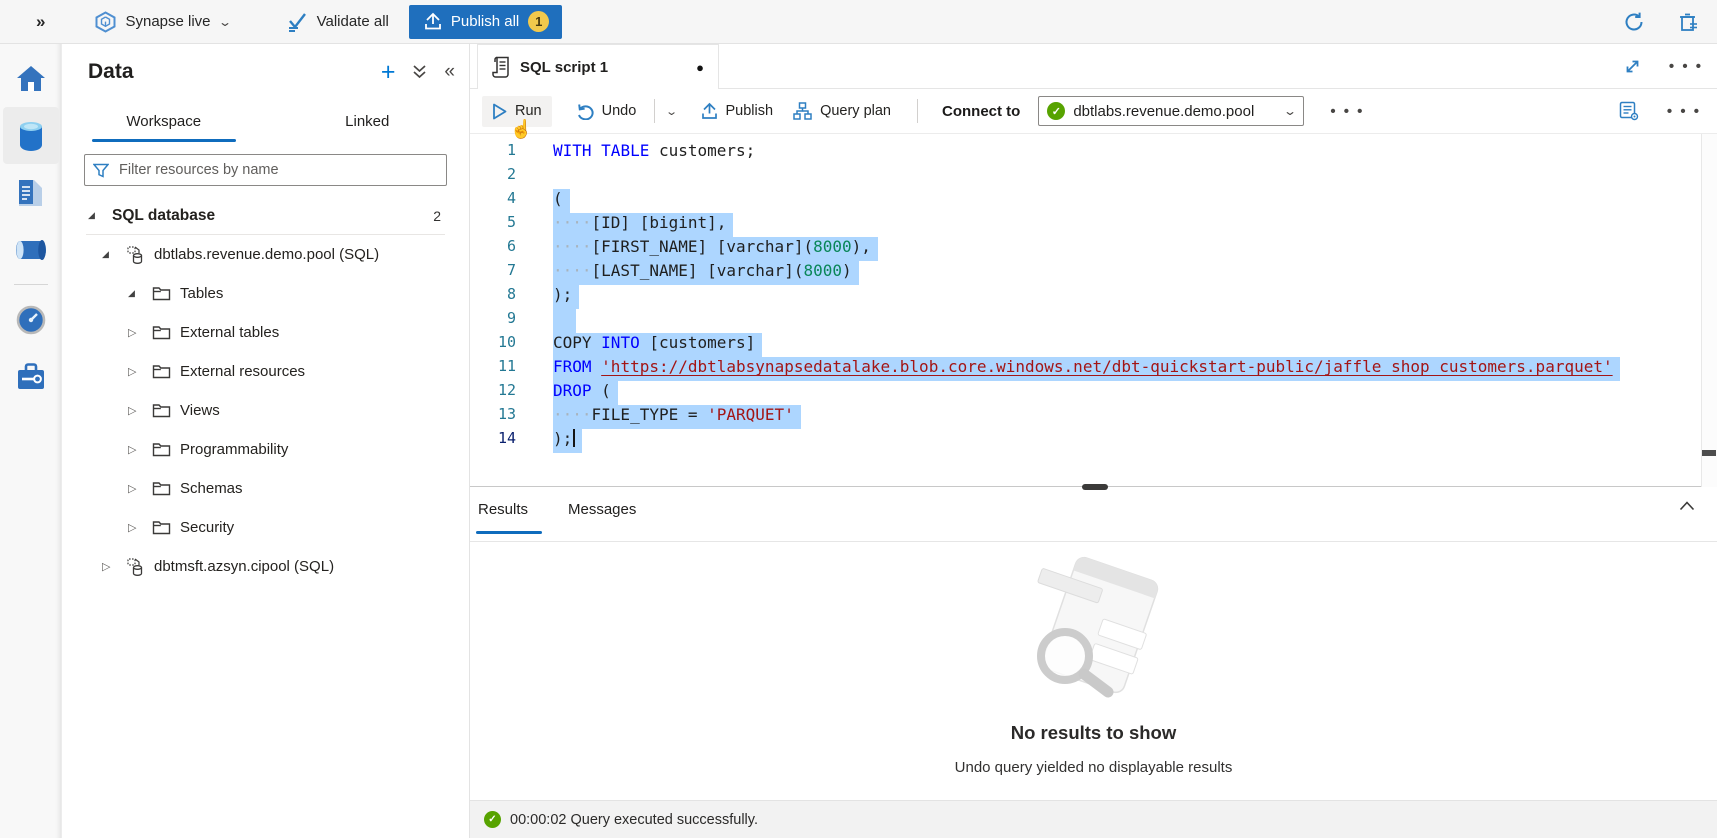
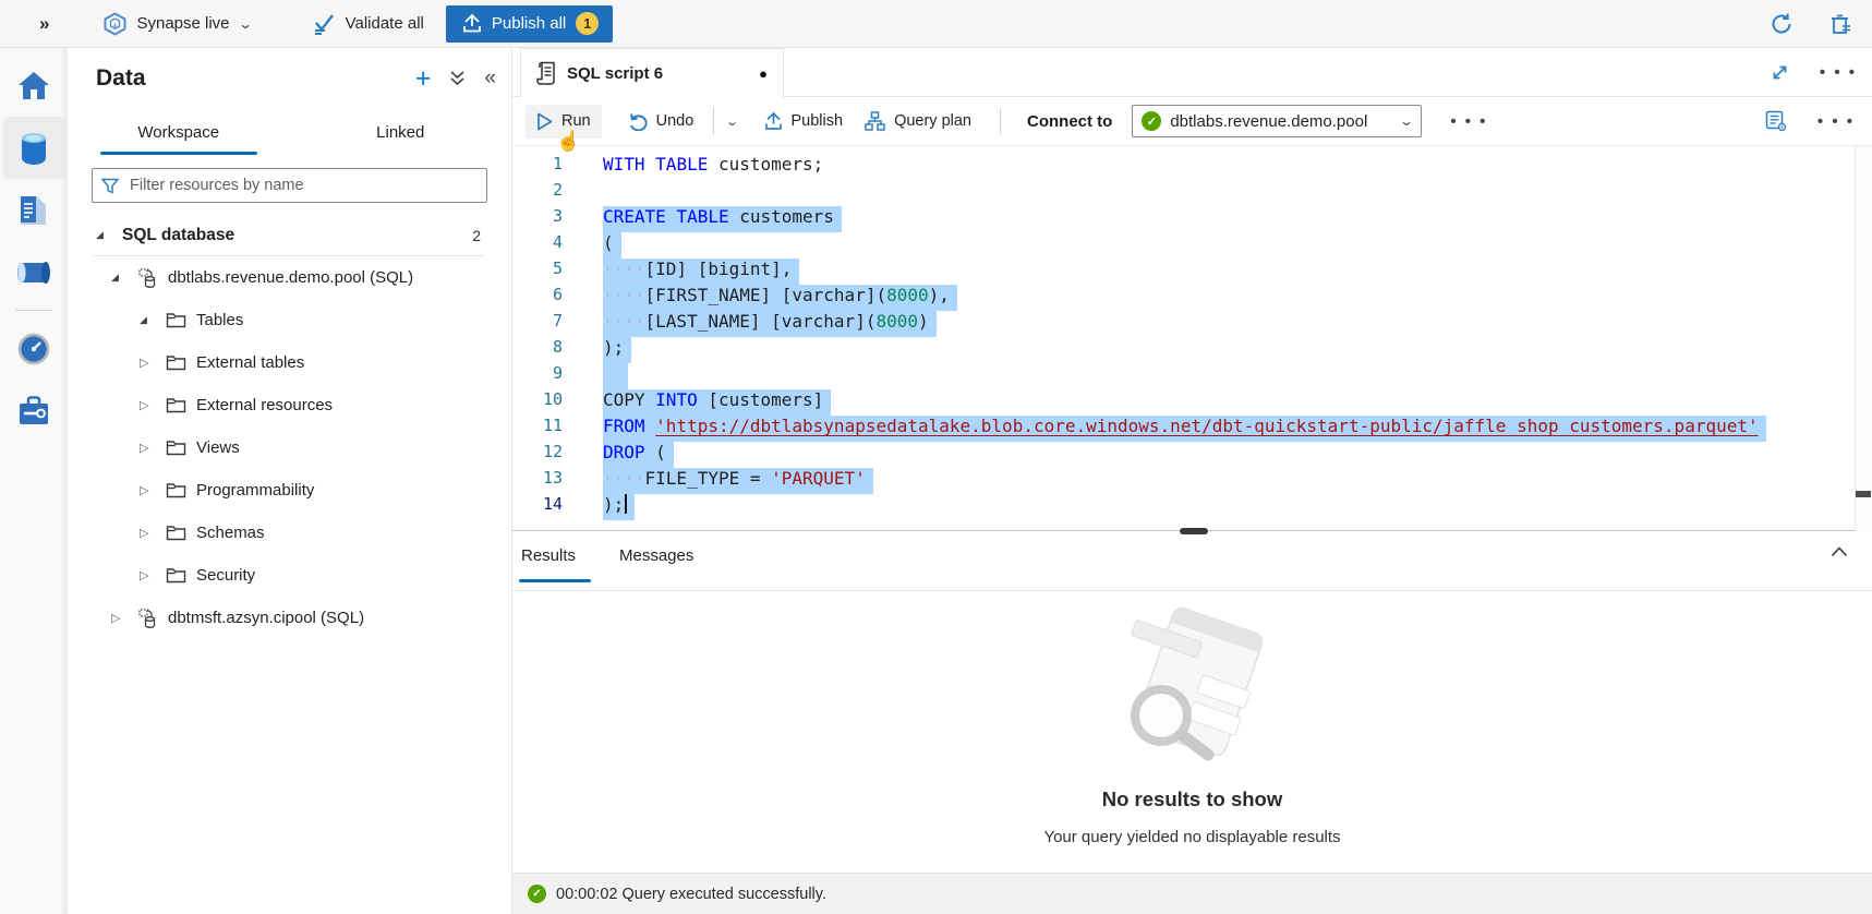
  »
  Synapse live
  ⌄
  Validate all
  Publish all
  1
  Data
  +
  «
  Workspace
  Linked
  Filter resources by name
  ◢
  SQL database
  2
  ◢
  dbtlabs.revenue.demo.pool (SQL)
  ◢
  Tables
  ▷
  External tables
  ▷
  External resources
  ▷
  Views
  ▷
  Programmability
  ▷
  Schemas
  ▷
  Security
  ▷
  dbtmsft.azsyn.cipool (SQL)
- SQL script 1
+ SQL script 6
  ●
  • • •
  Run
  ☝
  Undo
  ⌄
  Publish
  Query plan
  Connect to
  ✓
  dbtlabs.revenue.demo.pool
  ⌄
  • • •
  • • •
  1
  WITH TABLE customers;
  2
+ 3
+ CREATE TABLE customers
  4
  (
  5
  ····[ID] [bigint],
  6
  ····[FIRST_NAME] [varchar](8000),
  7
  ····[LAST_NAME] [varchar](8000)
  8
  );
  9
  10
  COPY INTO [customers]
  11
  FROM 'https://dbtlabsynapsedatalake.blob.core.windows.net/dbt-quickstart-public/jaffle_shop_customers.parquet'
  12
  DROP (
  13
  ····FILE_TYPE = 'PARQUET'
  14
  );
  Results
  Messages
  No results to show
- Undo query yielded no displayable results
+ Your query yielded no displayable results
  ✓
  00:00:02 Query executed successfully.
